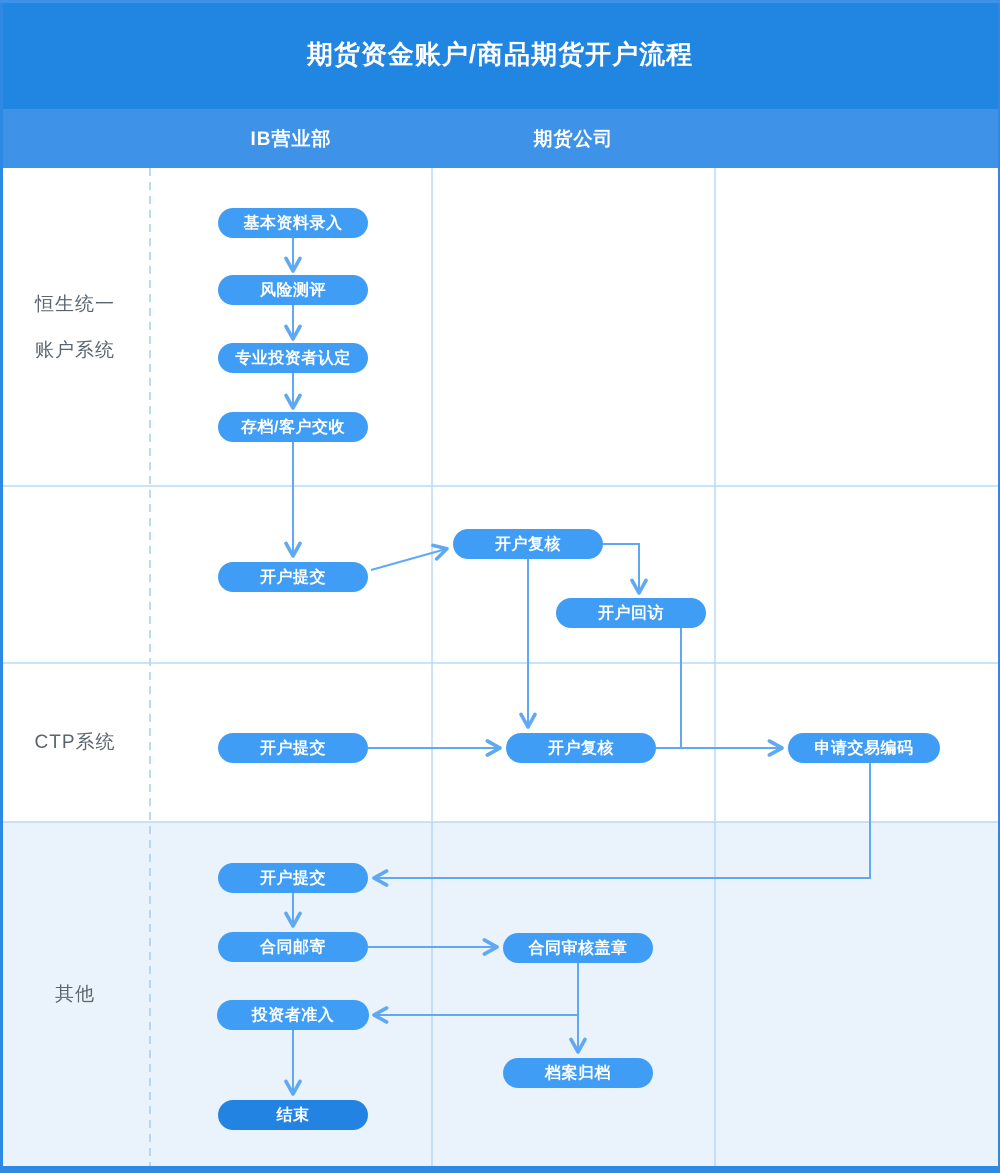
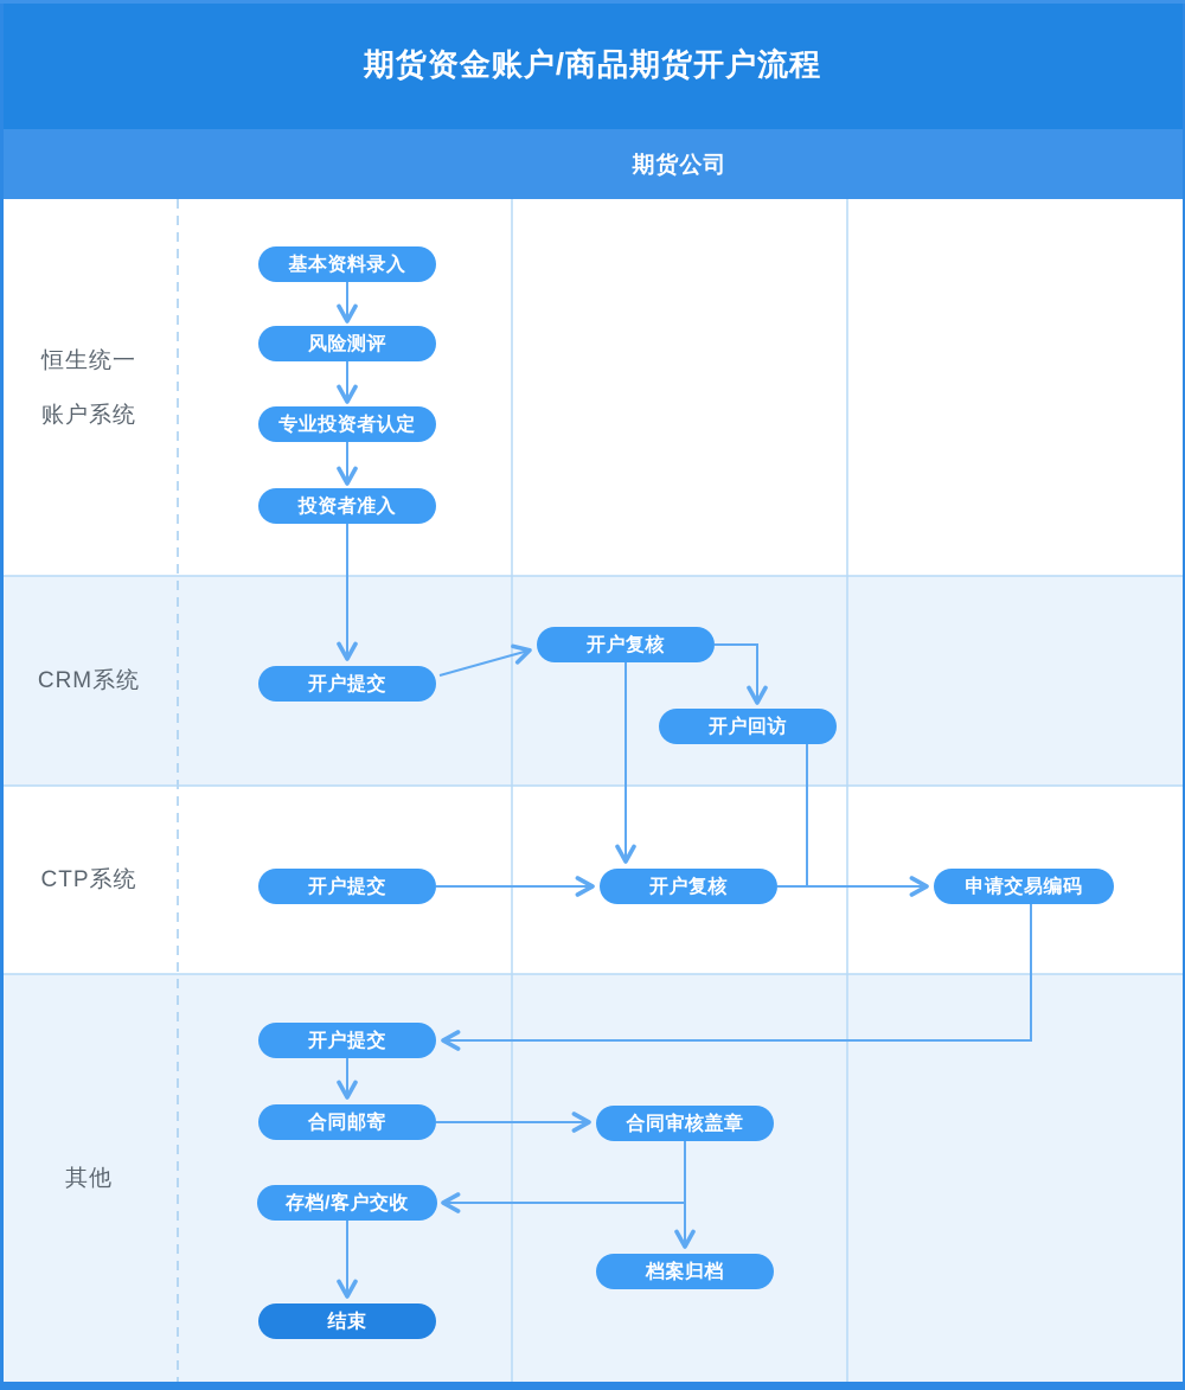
  期货资金账户/商品期货开户流程
- IB营业部
  期货公司
  恒生统一
  账户系统
+ CRM系统
  CTP系统
  其他
  基本资料录入
  风险测评
  专业投资者认定
- 存档/客户交收
+ 投资者准入
  开户提交
  开户复核
  开户回访
  开户提交
  开户复核
  申请交易编码
  开户提交
  合同邮寄
  合同审核盖章
- 投资者准入
+ 存档/客户交收
  档案归档
  结束
